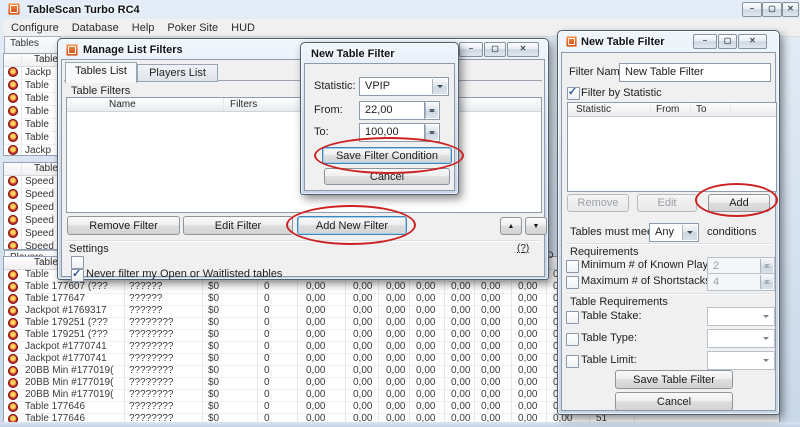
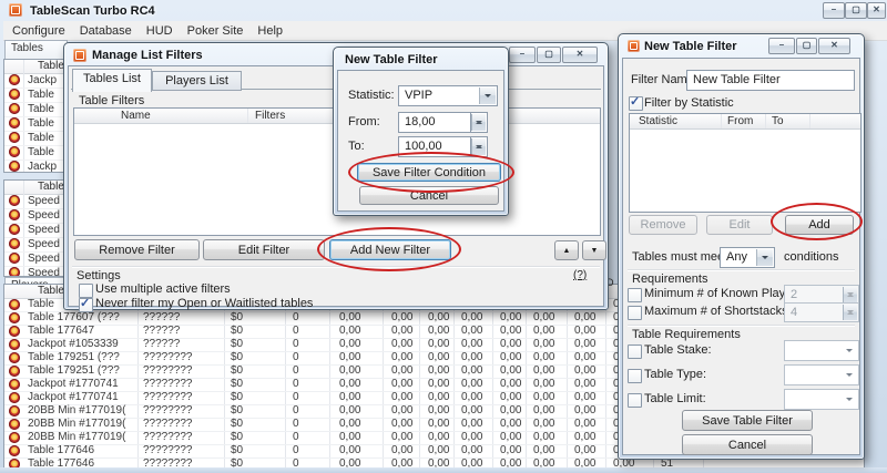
  TableScan Turbo RC4
  –
  ▢
  ✕
  Configure
  Database
- Help
+ HUD
  Poker Site
- HUD
+ Help
  Tables
  Table
  Jackp
  Table
  Table
  Table
  Table
  Table
  Jackp
  Table
  Speed
  Speed
  Speed
  Speed
  Speed
  Speed
  Table
  Table
  Table 177607 (???
  ??????
  $0
  0
  0,00
  0,00
  0,00
  0,00
  0,00
  0,00
  0,00
  Table 177647
  ??????
  $0
  0
  0,00
  0,00
  0,00
  0,00
  0,00
  0,00
  0,00
- Jackpot #1769317
+ Jackpot #1053339
  ??????
  $0
  0
  0,00
  0,00
  0,00
  0,00
  0,00
  0,00
  0,00
  Table 179251 (???
  ????????
  $0
  0
  0,00
  0,00
  0,00
  0,00
  0,00
  0,00
  0,00
  Table 179251 (???
  ????????
  $0
  0
  0,00
  0,00
  0,00
  0,00
  0,00
  0,00
  0,00
  Jackpot #1770741
  ????????
  $0
  0
  0,00
  0,00
  0,00
  0,00
  0,00
  0,00
  0,00
  Jackpot #1770741
  ????????
  $0
  0
  0,00
  0,00
  0,00
  0,00
  0,00
  0,00
  0,00
  20BB Min #177019(
  ????????
  $0
  0
  0,00
  0,00
  0,00
  0,00
  0,00
  0,00
  0,00
  20BB Min #177019(
  ????????
  $0
  0
  0,00
  0,00
  0,00
  0,00
  0,00
  0,00
  0,00
  20BB Min #177019(
  ????????
  $0
  0
  0,00
  0,00
  0,00
  0,00
  0,00
  0,00
  0,00
  Table 177646
  ????????
  $0
  0
  0,00
  0,00
  0,00
  0,00
  0,00
  0,00
  0,00
  Table 177646
  ????????
  $0
  0
  0,00
  0,00
  0,00
  0,00
  0,00
  0,00
  0,00
  0,00
  51
  D
  Manage List Filters
  –
  ▢
  ✕
  Tables List
  Players List
  Table Filters
  Name
  Filters
  Remove Filter
  Edit Filter
  Add New Filter
  Settings
  (?)
+ Use multiple active filters
  Never filter my Open or Waitlisted tables
  New Table Filter
  Statistic:
  VPIP
  From:
- 22,00
+ 18,00
  To:
  100,00
  Save Filter Condition
  Cancel
  New Table Filter
  –
  ▢
  ✕
  Filter Nam
  New Table Filter
  Filter by Statistic
  Statistic
  From
  To
  Remove
  Edit
  Add
  Tables must me
  Any
  conditions
  Requirements
  Minimum # of Known Play
  2
  Maximum # of Shortstack
  4
  Table Requirements
  Table Stake:
  Table Type:
  Table Limit:
  Save Table Filter
  Cancel
